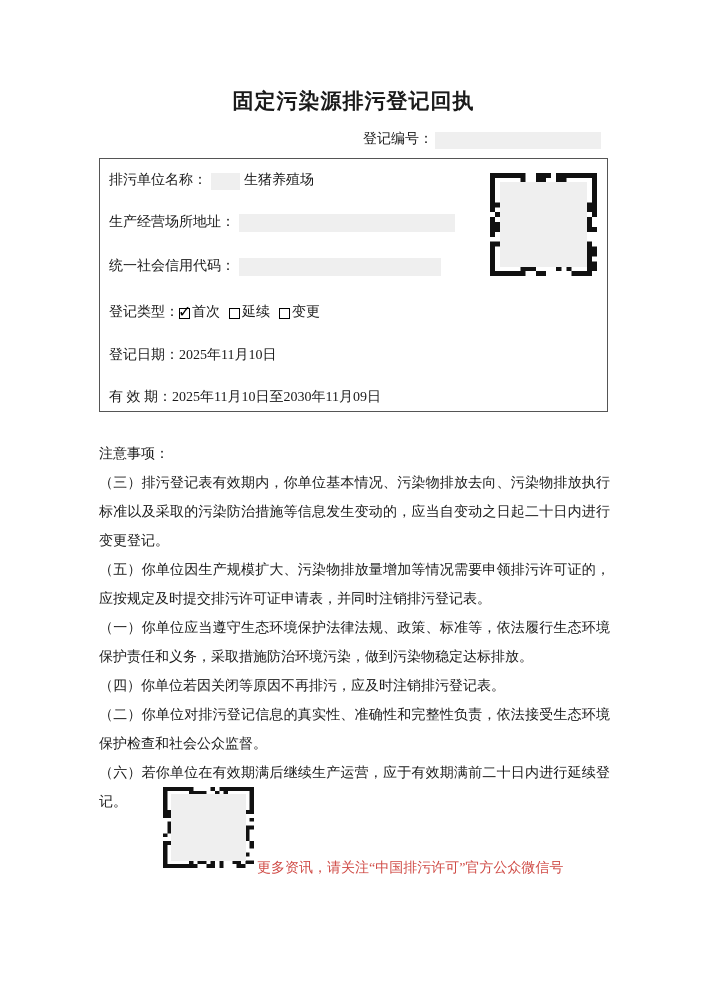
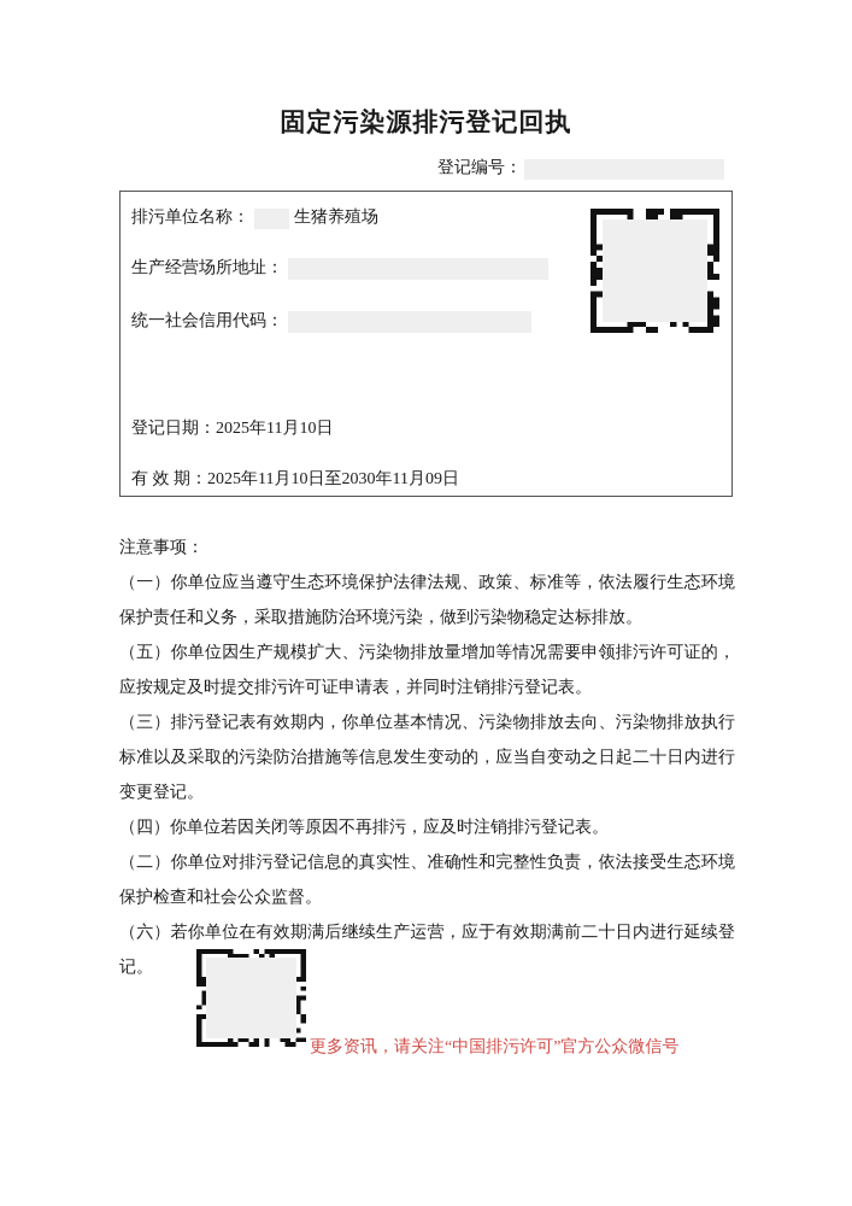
  固定污染源排污登记回执
  登记编号：
  排污单位名称：
  生猪养殖场
  生产经营场所地址：
  统一社会信用代码：
- 登记类型：
- 首次
- 延续
- 变更
  登记日期：
  2025年11月10日
  有 效 期：
  2025年11月10日至2030年11月09日
  注意事项：
- （三）排污登记表有效期内，你单位基本情况、污染物排放去向、污染物排放执行标准以及采取的污染防治措施等信息发生变动的，应当自变动之日起二十日内进行变更登记。
+ （一）你单位应当遵守生态环境保护法律法规、政策、标准等，依法履行生态环境保护责任和义务，采取措施防治环境污染，做到污染物稳定达标排放。
  （五）你单位因生产规模扩大、污染物排放量增加等情况需要申领排污许可证的，应按规定及时提交排污许可证申请表，并同时注销排污登记表。
- （一）你单位应当遵守生态环境保护法律法规、政策、标准等，依法履行生态环境保护责任和义务，采取措施防治环境污染，做到污染物稳定达标排放。
+ （三）排污登记表有效期内，你单位基本情况、污染物排放去向、污染物排放执行标准以及采取的污染防治措施等信息发生变动的，应当自变动之日起二十日内进行变更登记。
  （四）你单位若因关闭等原因不再排污，应及时注销排污登记表。
  （二）你单位对排污登记信息的真实性、准确性和完整性负责，依法接受生态环境保护检查和社会公众监督。
  （六）若你单位在有效期满后继续生产运营，应于有效期满前二十日内进行延续登记。
  更多资讯，请关注“中国排污许可”官方公众微信号
